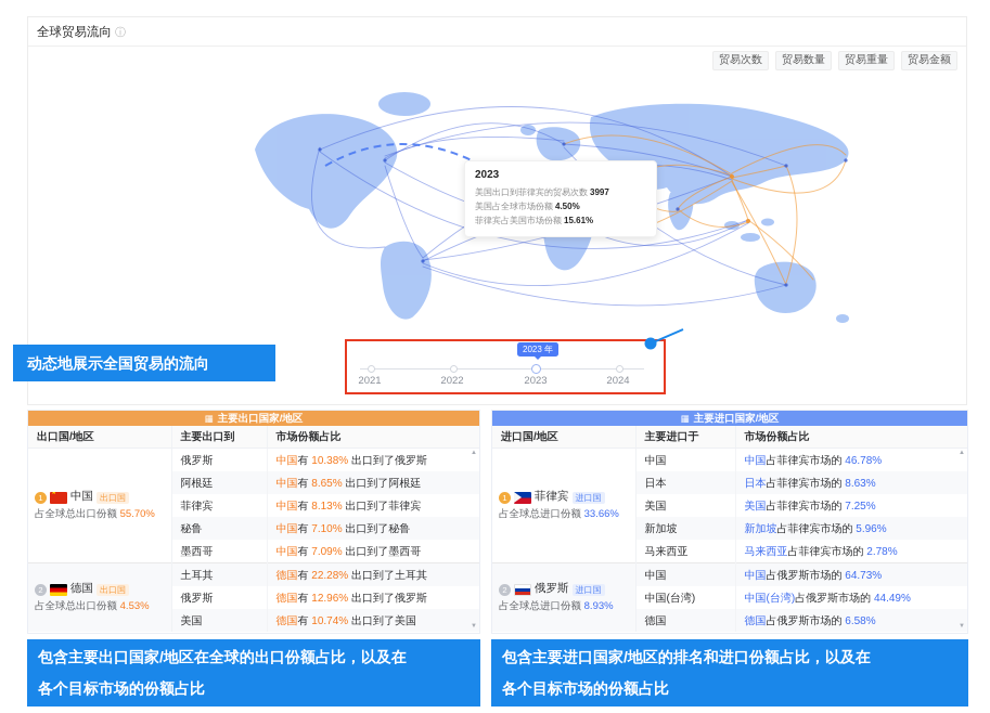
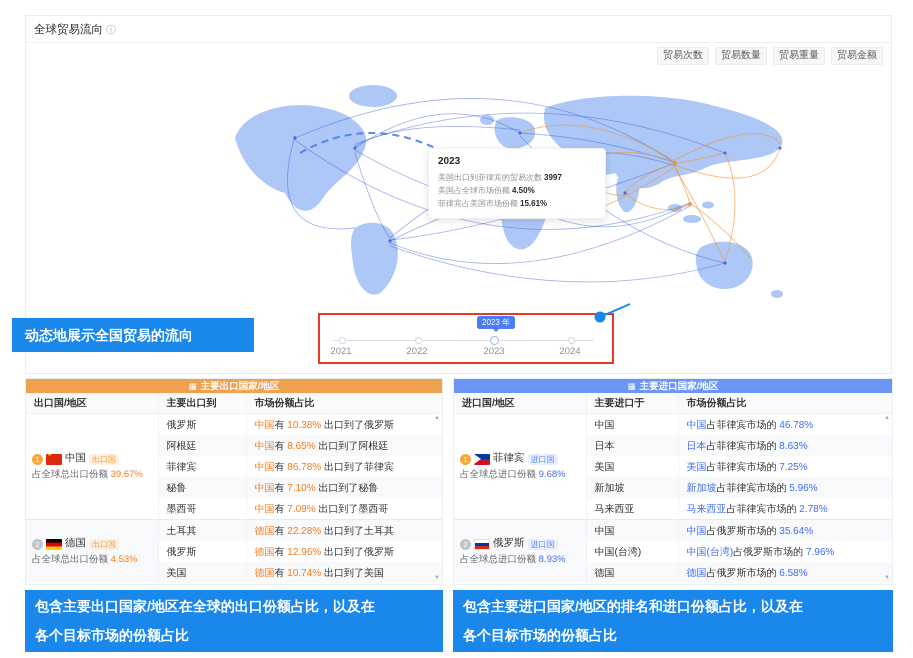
  全球贸易流向 ⓘ
  贸易次数
  贸易数量
  贸易重量
  贸易金额
  2023
  美国出口到菲律宾的贸易次数 3997
  美国占全球市场份额 4.50%
  菲律宾占美国市场份额 15.61%
  2021
  2022
  2023
  2024
  2023 年
  动态地展示全国贸易的流向
  ▦ 主要出口国家/地区
  出口国/地区	主要出口到	市场份额占比
- 1 中国 出口国占全球总出口份额 55.70%	俄罗斯	中国有 10.38% 出口到了俄罗斯
+ 1 中国 出口国占全球总出口份额 39.67%	俄罗斯	中国有 10.38% 出口到了俄罗斯
  阿根廷	中国有 8.65% 出口到了阿根廷
- 菲律宾	中国有 8.13% 出口到了菲律宾
+ 菲律宾	中国有 86.78% 出口到了菲律宾
  秘鲁	中国有 7.10% 出口到了秘鲁
  墨西哥	中国有 7.09% 出口到了墨西哥
  2 德国 出口国占全球总出口份额 4.53%	土耳其	德国有 22.28% 出口到了土耳其
  俄罗斯	德国有 12.96% 出口到了俄罗斯
  美国	德国有 10.74% 出口到了美国
  ▦ 主要进口国家/地区
  进口国/地区	主要进口于	市场份额占比
- 1 菲律宾 进口国占全球总进口份额 33.66%	中国	中国占菲律宾市场的 46.78%
+ 1 菲律宾 进口国占全球总进口份额 9.68%	中国	中国占菲律宾市场的 46.78%
  日本	日本占菲律宾市场的 8.63%
  美国	美国占菲律宾市场的 7.25%
  新加坡	新加坡占菲律宾市场的 5.96%
  马来西亚	马来西亚占菲律宾市场的 2.78%
- 2 俄罗斯 进口国占全球总进口份额 8.93%	中国	中国占俄罗斯市场的 64.73%
+ 2 俄罗斯 进口国占全球总进口份额 8.93%	中国	中国占俄罗斯市场的 35.64%
- 中国(台湾)	中国(台湾)占俄罗斯市场的 44.49%
+ 中国(台湾)	中国(台湾)占俄罗斯市场的 7.96%
  德国	德国占俄罗斯市场的 6.58%
  包含主要出口国家/地区在全球的出口份额占比，以及在
  各个目标市场的份额占比
  包含主要进口国家/地区的排名和进口份额占比，以及在
  各个目标市场的份额占比
